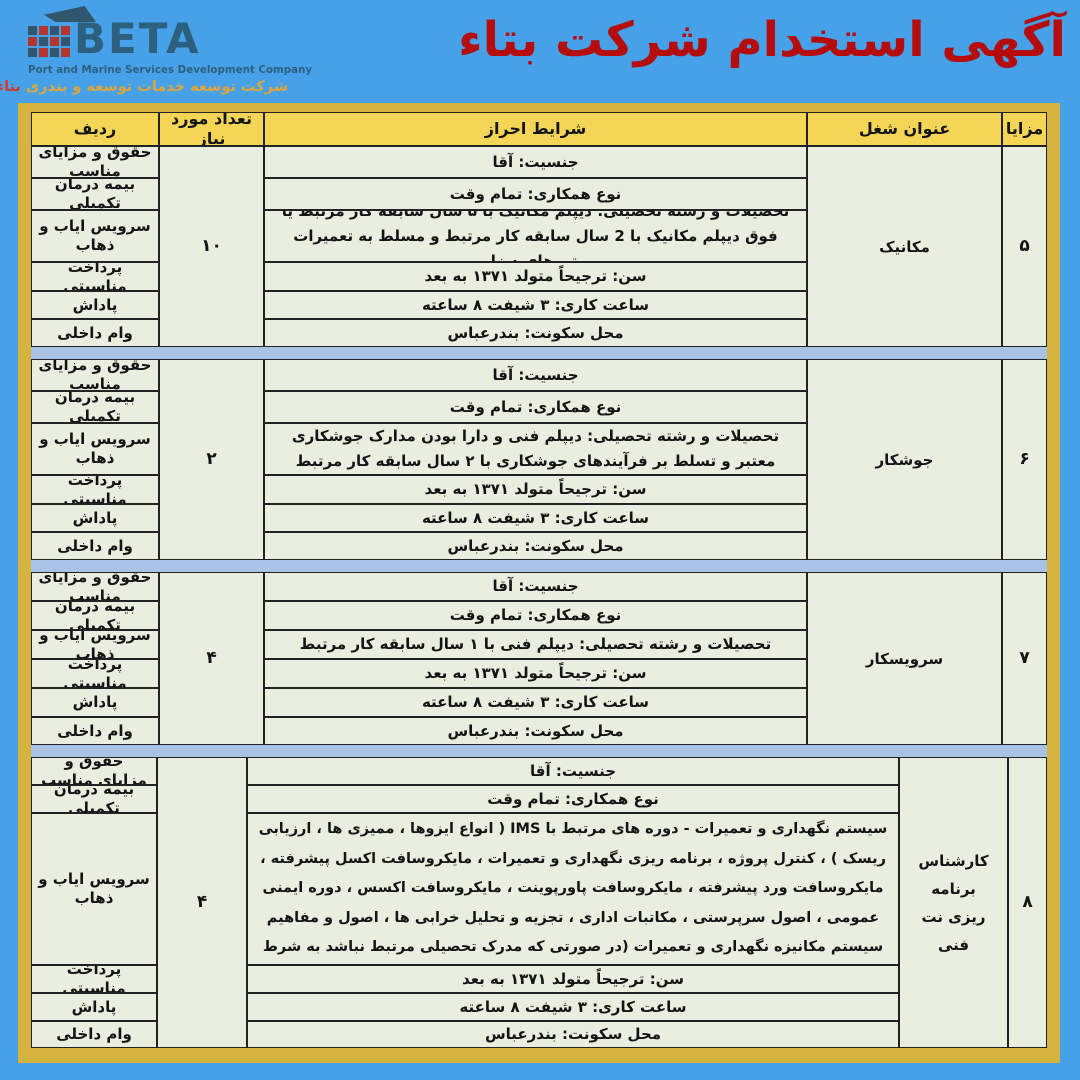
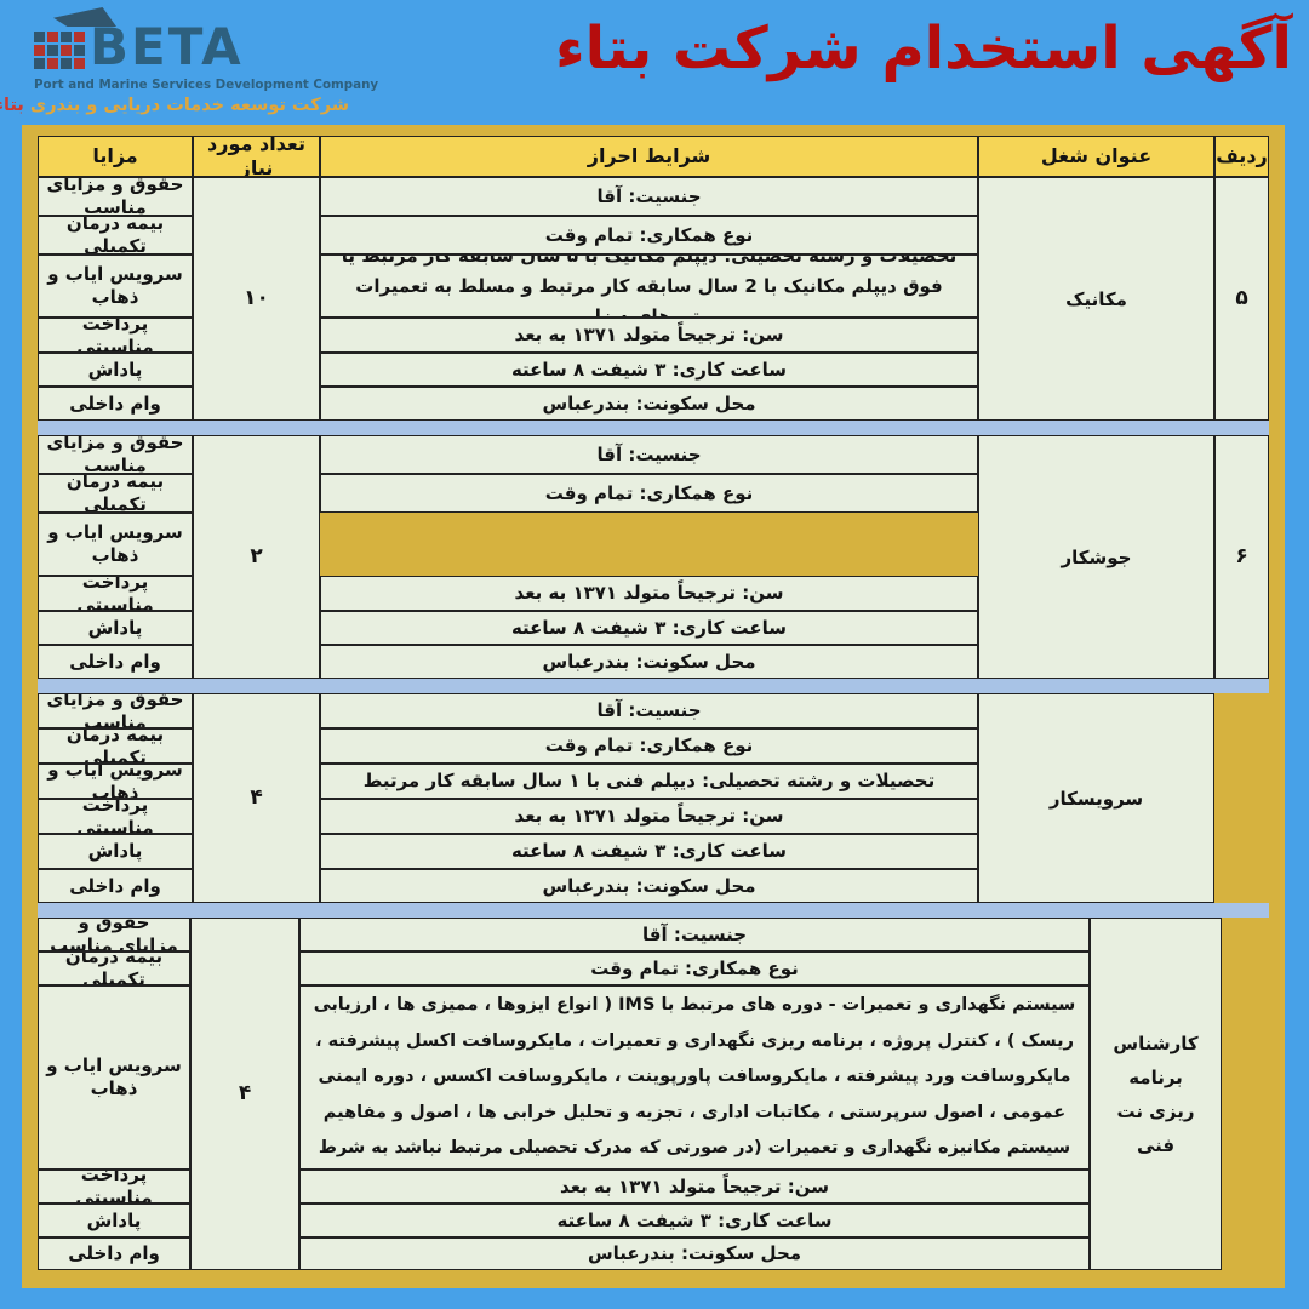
  BETA
  Port and Marine Services Development Company
- شرکت توسعه خدمات توسعه و بندری بتاء
+ شرکت توسعه خدمات دریایی و بندری بتا
  آگهی استخدام شرکت بتاء
- ردیف
+ مزایا
  تعداد مورد نیاز
  شرایط احراز
  عنوان شغل
- مزایا
+ ردیف
  حقوق و مزایای مناسب
  بیمه درمان تکمیلی
  سرویس ایاب و ذهاب
  پرداخت مناسبتی
  پاداش
  وام داخلی
  ۱۰
  جنسیت: آقا
  نوع همکاری: تمام وقت
  تحصیلات و رشته تحصیلی: دیپلم مکانیک با ۵ سال سابقه کار مرتبط یا فوق دیپلم مکانیک با 2 سال سابقه کار مرتبط و مسلط به تعمیرات موتورهای دیزلی
  سن: ترجیحاً متولد ۱۳۷۱ به بعد
  ساعت کاری: ۳ شیفت ۸ ساعته
  محل سکونت: بندرعباس
  مکانیک
  ۵
  حقوق و مزایای مناسب
  بیمه درمان تکمیلی
  سرویس ایاب و ذهاب
  پرداخت مناسبتی
  پاداش
  وام داخلی
  ۲
  جنسیت: آقا
  نوع همکاری: تمام وقت
- تحصیلات و رشته تحصیلی: دیپلم فنی و دارا بودن مدارک جوشکاری معتبر و تسلط بر فرآیندهای جوشکاری با ۲ سال سابقه کار مرتبط
  سن: ترجیحاً متولد ۱۳۷۱ به بعد
  ساعت کاری: ۳ شیفت ۸ ساعته
  محل سکونت: بندرعباس
  جوشکار
  ۶
  حقوق و مزایای مناسب
  بیمه درمان تکمیلی
  سرویس ایاب و ذهاب
  پرداخت مناسبتی
  پاداش
  وام داخلی
  ۴
  جنسیت: آقا
  نوع همکاری: تمام وقت
  تحصیلات و رشته تحصیلی: دیپلم فنی با ۱ سال سابقه کار مرتبط
  سن: ترجیحاً متولد ۱۳۷۱ به بعد
  ساعت کاری: ۳ شیفت ۸ ساعته
  محل سکونت: بندرعباس
  سرویسکار
- ۷
  حقوق و مزایای مناسب
  بیمه درمان تکمیلی
  سرویس ایاب و ذهاب
  پرداخت مناسبتی
  پاداش
  وام داخلی
  ۴
  جنسیت: آقا
  نوع همکاری: تمام وقت
  سیستم نگهداری و تعمیرات - دوره های مرتبط با IMS ( انواع ایزوها ، ممیزی ها ، ارزیابی ریسک ) ، کنترل پروژه ، برنامه ریزی نگهداری و تعمیرات ، مایکروسافت اکسل پیشرفته ، مایکروسافت ورد پیشرفته ، مایکروسافت پاورپوینت ، مایکروسافت اکسس ، دوره ایمنی عمومی ، اصول سرپرستی ، مکاتبات اداری ، تجزیه و تحلیل خرابی ها ، اصول و مفاهیم سیستم مکانیزه نگهداری و تعمیرات (در صورتی که مدرک تحصیلی مرتبط نباشد به شرط
  سن: ترجیحاً متولد ۱۳۷۱ به بعد
  ساعت کاری: ۳ شیفت ۸ ساعته
  محل سکونت: بندرعباس
  کارشناس برنامه ریزی نت فنی
- ۸
